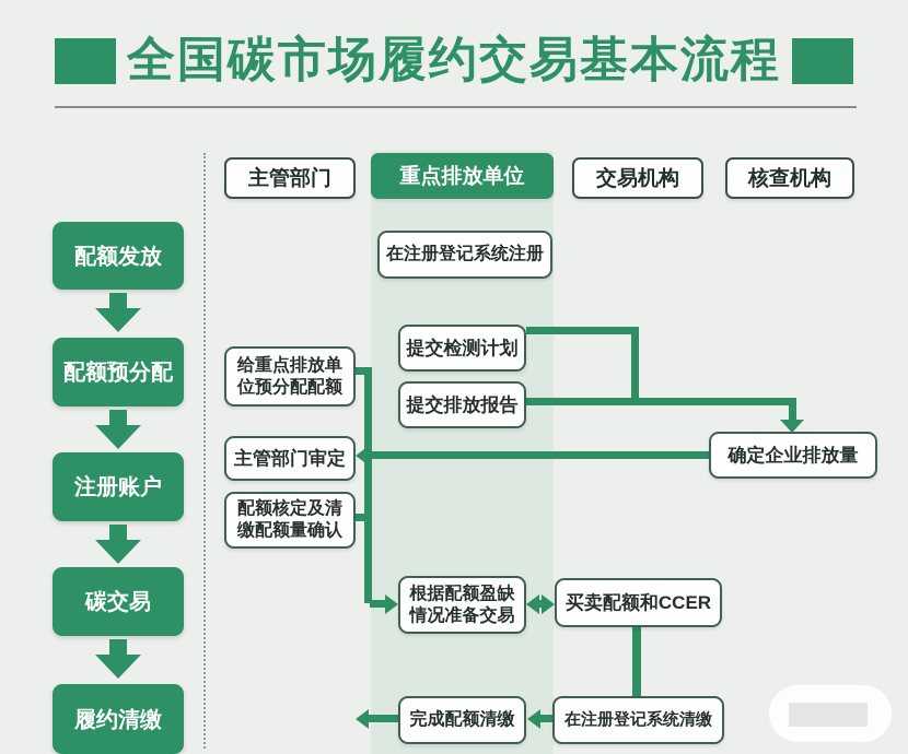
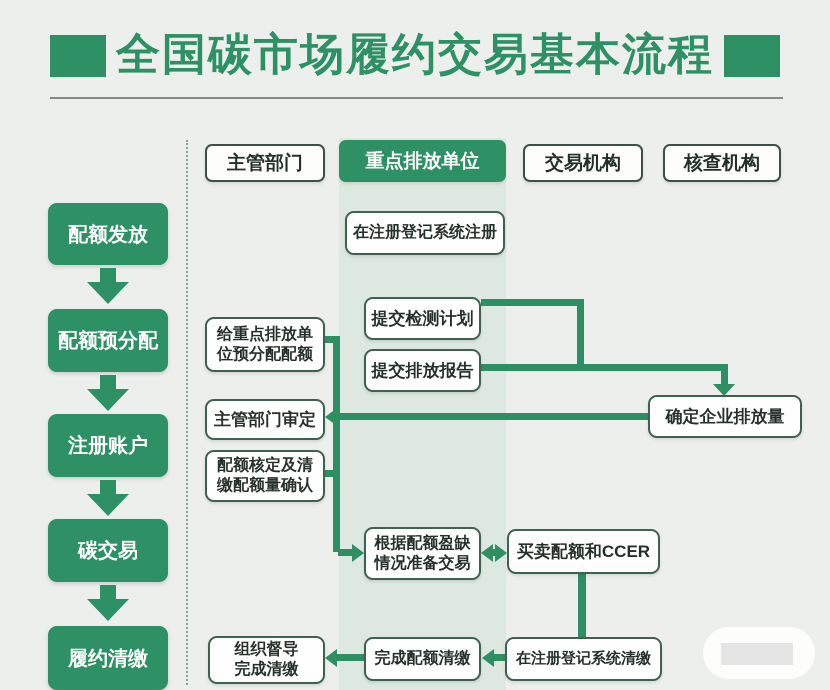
  全国碳市场履约交易基本流程
  主管部门
  重点排放单位
  交易机构
  核查机构
  配额发放
  配额预分配
  注册账户
  碳交易
  履约清缴
  在注册登记系统注册
  提交检测计划
  提交排放报告
  给重点排放单
  位预分配配额
  主管部门审定
  配额核定及清
  缴配额量确认
  确定企业排放量
  根据配额盈缺
  情况准备交易
  买卖配额和CCER
+ 组织督导
+ 完成清缴
  完成配额清缴
  在注册登记系统清缴
